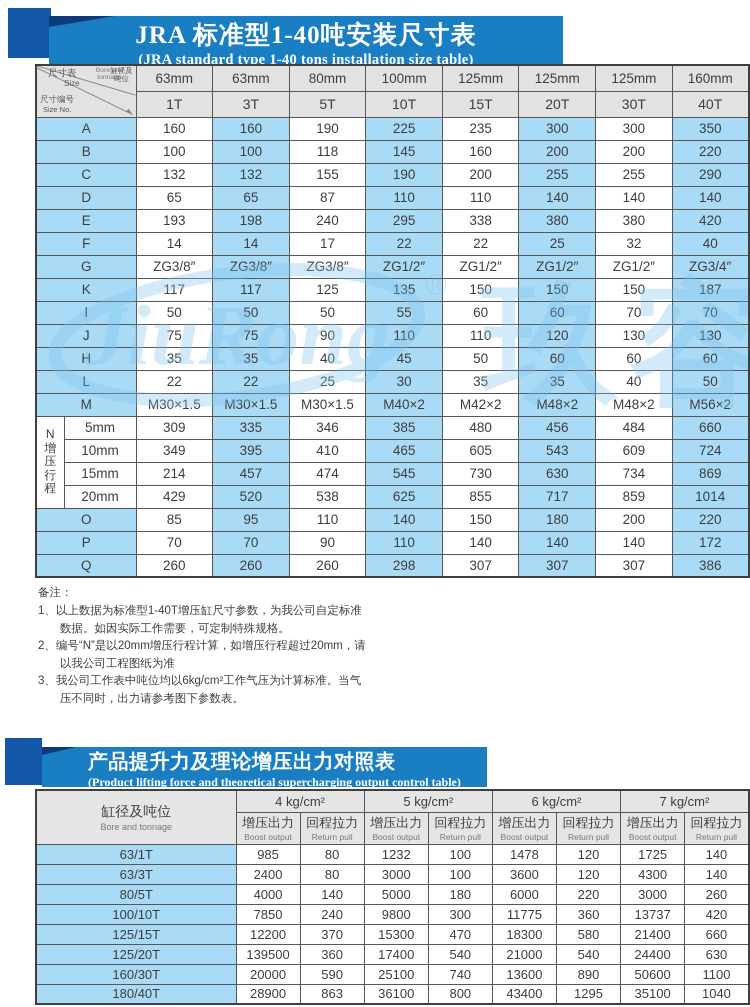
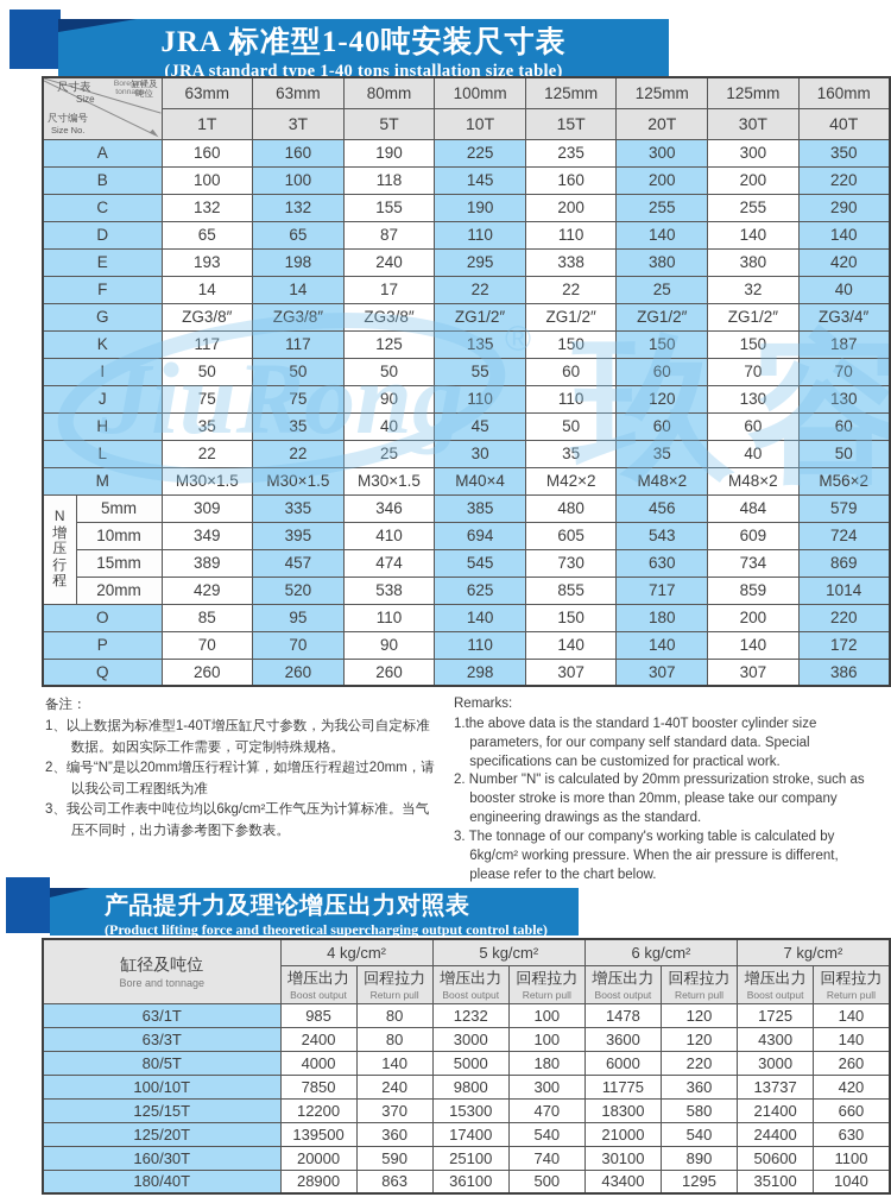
  JRA 标准型1-40吨安装尺寸表
  (JRA standard type 1-40 tons installation size table)
  尺寸表 Size 缸径及吨位 尺寸编号 Size No.	63mm	63mm	80mm	100mm	125mm	125mm	125mm	160mm
  1T	3T	5T	10T	15T	20T	30T	40T
  A	160	160	190	225	235	300	300	350
  B	100	100	118	145	160	200	200	220
  C	132	132	155	190	200	255	255	290
  D	65	65	87	110	110	140	140	140
  E	193	198	240	295	338	380	380	420
  F	14	14	17	22	22	25	32	40
  G	ZG3/8″	ZG3/8″	ZG3/8″	ZG1/2″	ZG1/2″	ZG1/2″	ZG1/2″	ZG3/4″
  K	117	117	125	135	150	150	150	187
  I	50	50	50	55	60	60	70	70
  J	75	75	90	110	110	120	130	130
  H	35	35	40	45	50	60	60	60
  L	22	22	25	30	35	35	40	50
- M	M30×1.5	M30×1.5	M30×1.5	M40×2	M42×2	M48×2	M48×2	M56×2
+ M	M30×1.5	M30×1.5	M30×1.5	M40×4	M42×2	M48×2	M48×2	M56×2
- N 增 压 行 程	5mm	309	335	346	385	480	456	484	660
+ N 增 压 行 程	5mm	309	335	346	385	480	456	484	579
- 10mm	349	395	410	465	605	543	609	724
+ 10mm	349	395	410	694	605	543	609	724
- 15mm	214	457	474	545	730	630	734	869
+ 15mm	389	457	474	545	730	630	734	869
  20mm	429	520	538	625	855	717	859	1014
  O	85	95	110	140	150	180	200	220
  P	70	70	90	110	140	140	140	172
  Q	260	260	260	298	307	307	307	386
  JiuRong
  ®
  玖容
  备注：
  1、以上数据为标准型1-40T增压缸尺寸参数，为我公司自定标准数据。如因实际工作需要，可定制特殊规格。
  2、编号“N”是以20mm增压行程计算，如增压行程超过20mm，请以我公司工程图纸为准
  3、我公司工作表中吨位均以6kg/cm²工作气压为计算标准。当气压不同时，出力请参考图下参数表。
+ Remarks:
+ 1.the above data is the standard 1-40T booster cylinder size parameters, for our company self standard data. Special specifications can be customized for practical work.
+ 2. Number "N" is calculated by 20mm pressurization stroke, such as booster stroke is more than 20mm, please take our company engineering drawings as the standard.
+ 3. The tonnage of our company's working table is calculated by 6kg/cm² working pressure. When the air pressure is different, please refer to the chart below.
  产品提升力及理论增压出力对照表
  (Product lifting force and theoretical supercharging output control table)
  缸径及吨位 Bore and tonnage	4 kg/cm²	5 kg/cm²	6 kg/cm²	7 kg/cm²
  增压出力 Boost output	回程拉力 Return pull	增压出力 Boost output	回程拉力 Return pull	增压出力 Boost output	回程拉力 Return pull	增压出力 Boost output	回程拉力 Return pull
  63/1T	985	80	1232	100	1478	120	1725	140
  63/3T	2400	80	3000	100	3600	120	4300	140
  80/5T	4000	140	5000	180	6000	220	3000	260
  100/10T	7850	240	9800	300	11775	360	13737	420
  125/15T	12200	370	15300	470	18300	580	21400	660
  125/20T	139500	360	17400	540	21000	540	24400	630
- 160/30T	20000	590	25100	740	13600	890	50600	1100
+ 160/30T	20000	590	25100	740	30100	890	50600	1100
- 180/40T	28900	863	36100	800	43400	1295	35100	1040
+ 180/40T	28900	863	36100	500	43400	1295	35100	1040
